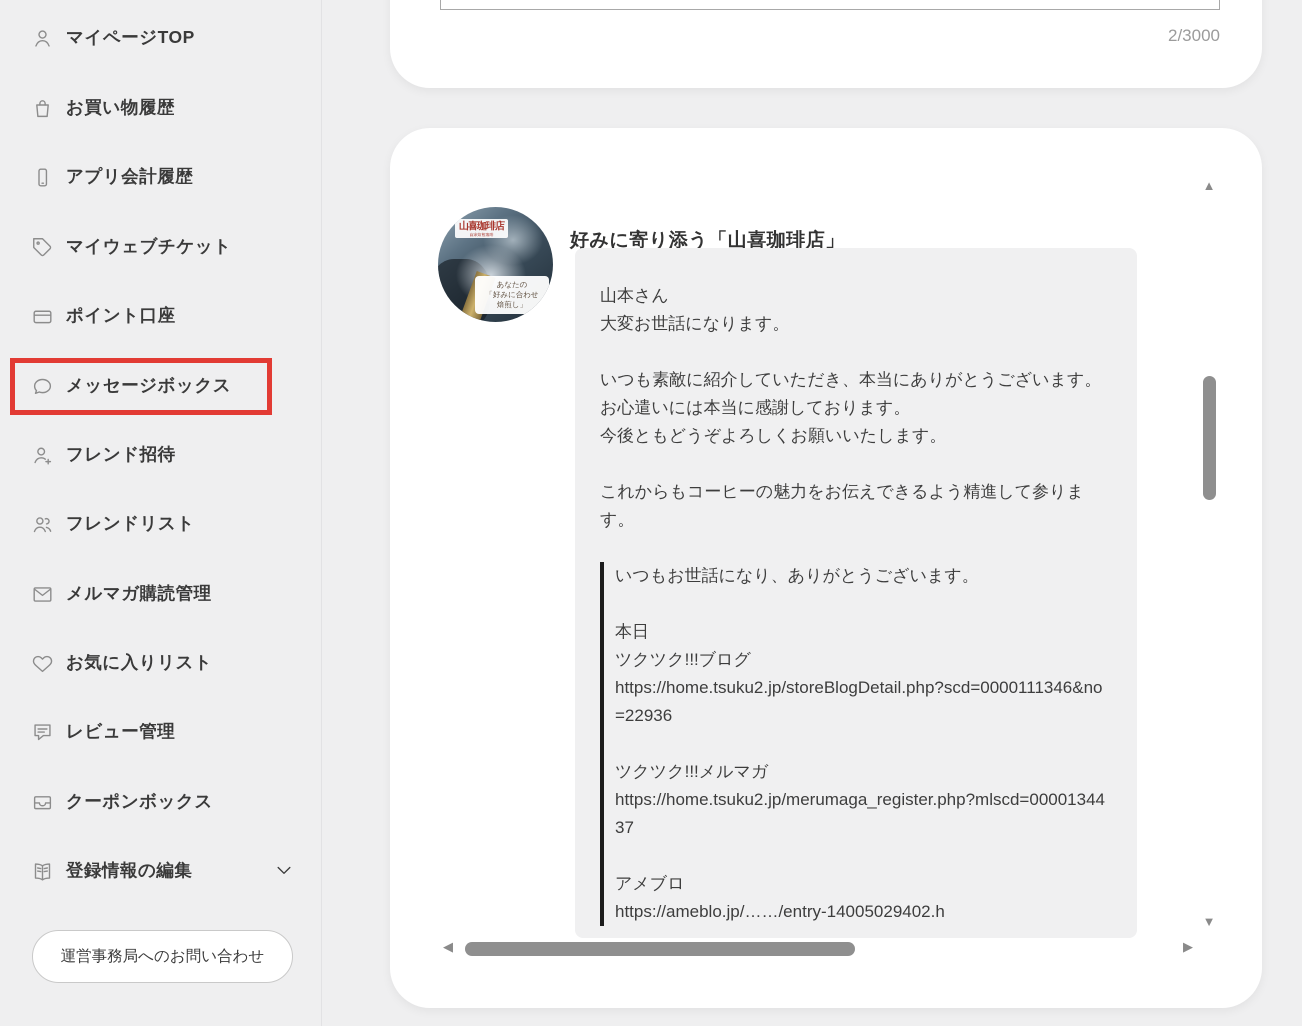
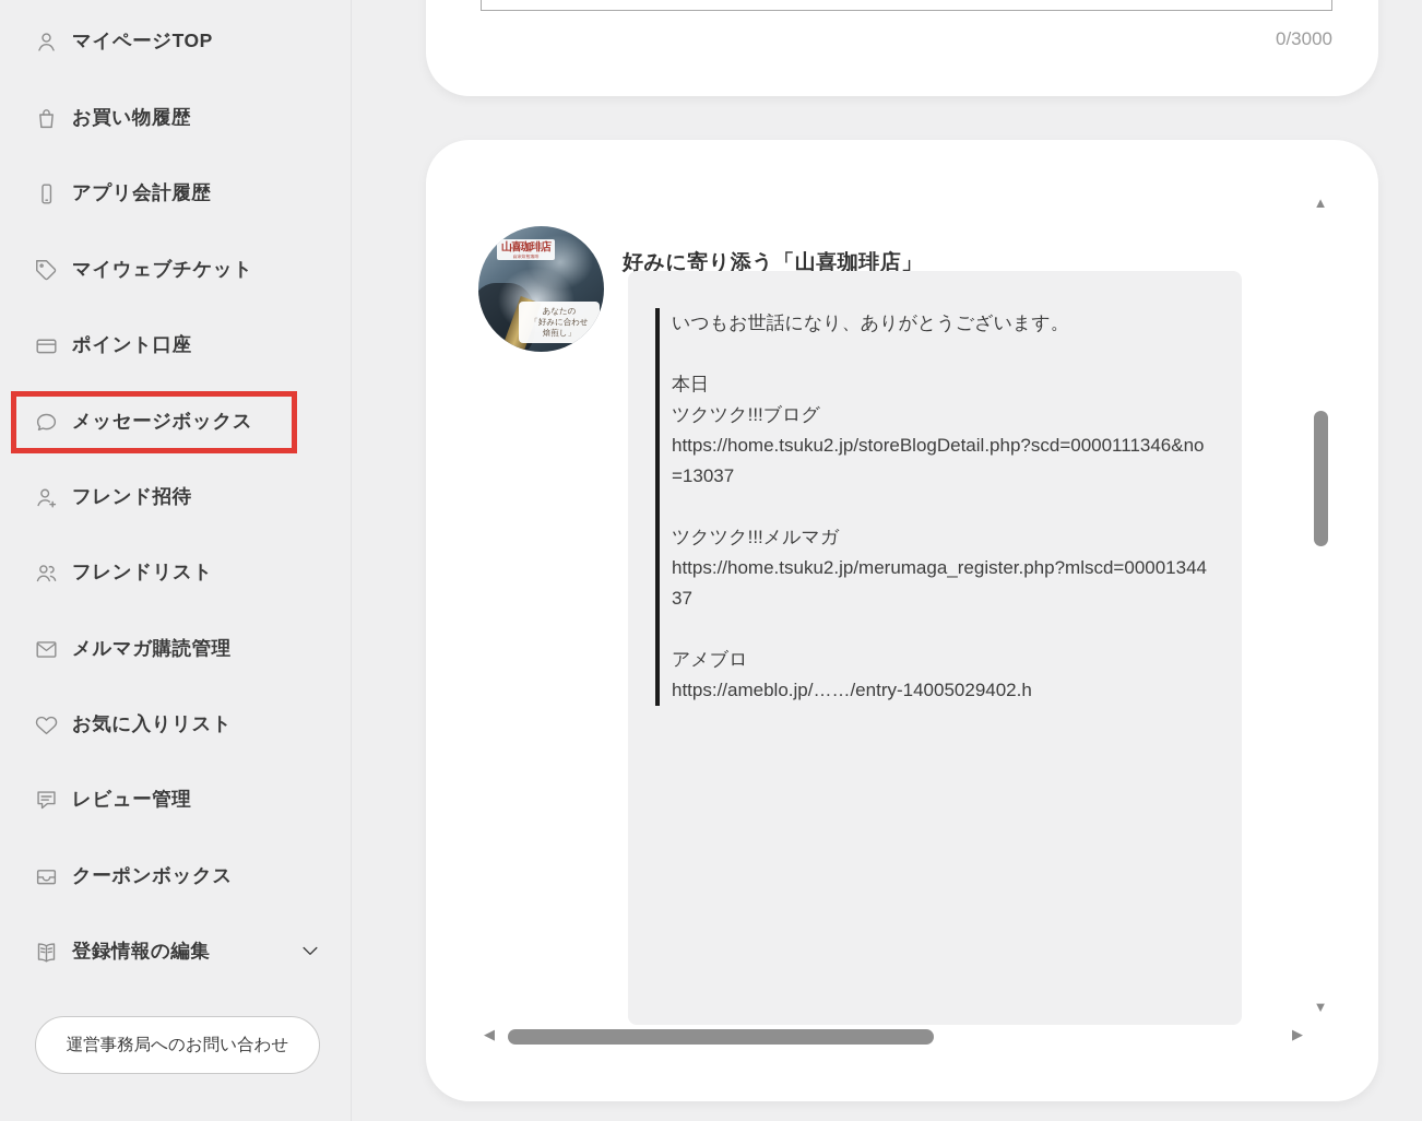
  マイページTOP
  お買い物履歴
  アプリ会計履歴
  マイウェブチケット
  ポイント口座
  メッセージボックス
  フレンド招待
  フレンドリスト
  メルマガ購読管理
  お気に入りリスト
  レビュー管理
  クーポンボックス
  登録情報の編集
  運営事務局へのお問い合わせ
- 2/3000
+ 0/3000
  山喜珈琲店
  あなたの
  「好みに合わせ
  焙煎し」
  好みに寄り添う「山喜珈琲店」
- 山本さん
- 大変お世話になります。
- いつも素敵に紹介していただき、本当にありがとうございます。
- お心遣いには本当に感謝しております。
- 今後ともどうぞよろしくお願いいたします。
- これからもコーヒーの魅力をお伝えできるよう精進して参ります。
  いつもお世話になり、ありがとうございます。
  本日
  ツクツク!!!ブログ
- https://home.tsuku2.jp/storeBlogDetail.php?scd=0000111346&no=22936
+ https://home.tsuku2.jp/storeBlogDetail.php?scd=0000111346&no=13037
  ツクツク!!!メルマガ
  https://home.tsuku2.jp/merumaga_register.php?mlscd=0000134437
  アメブロ
  https://ameblo.jp/……/entry-14005029402.h
